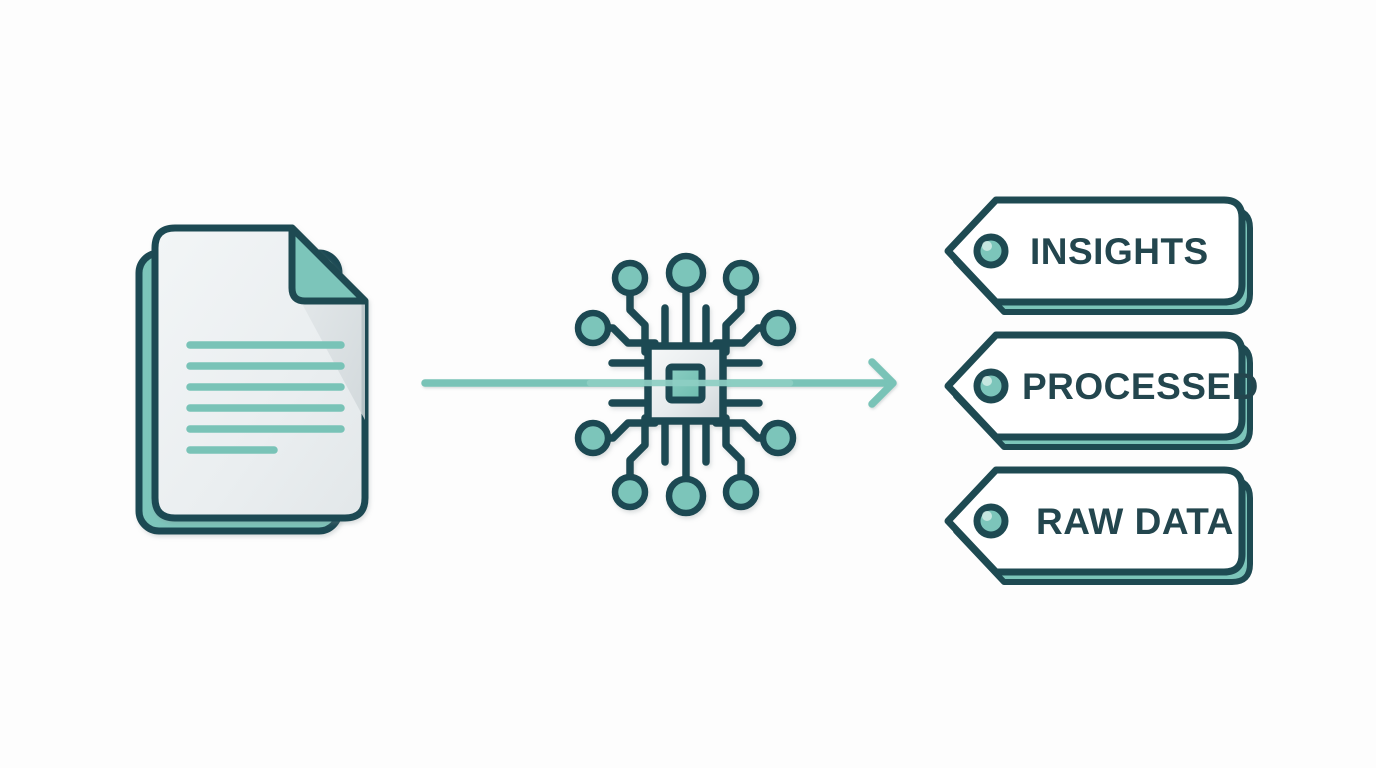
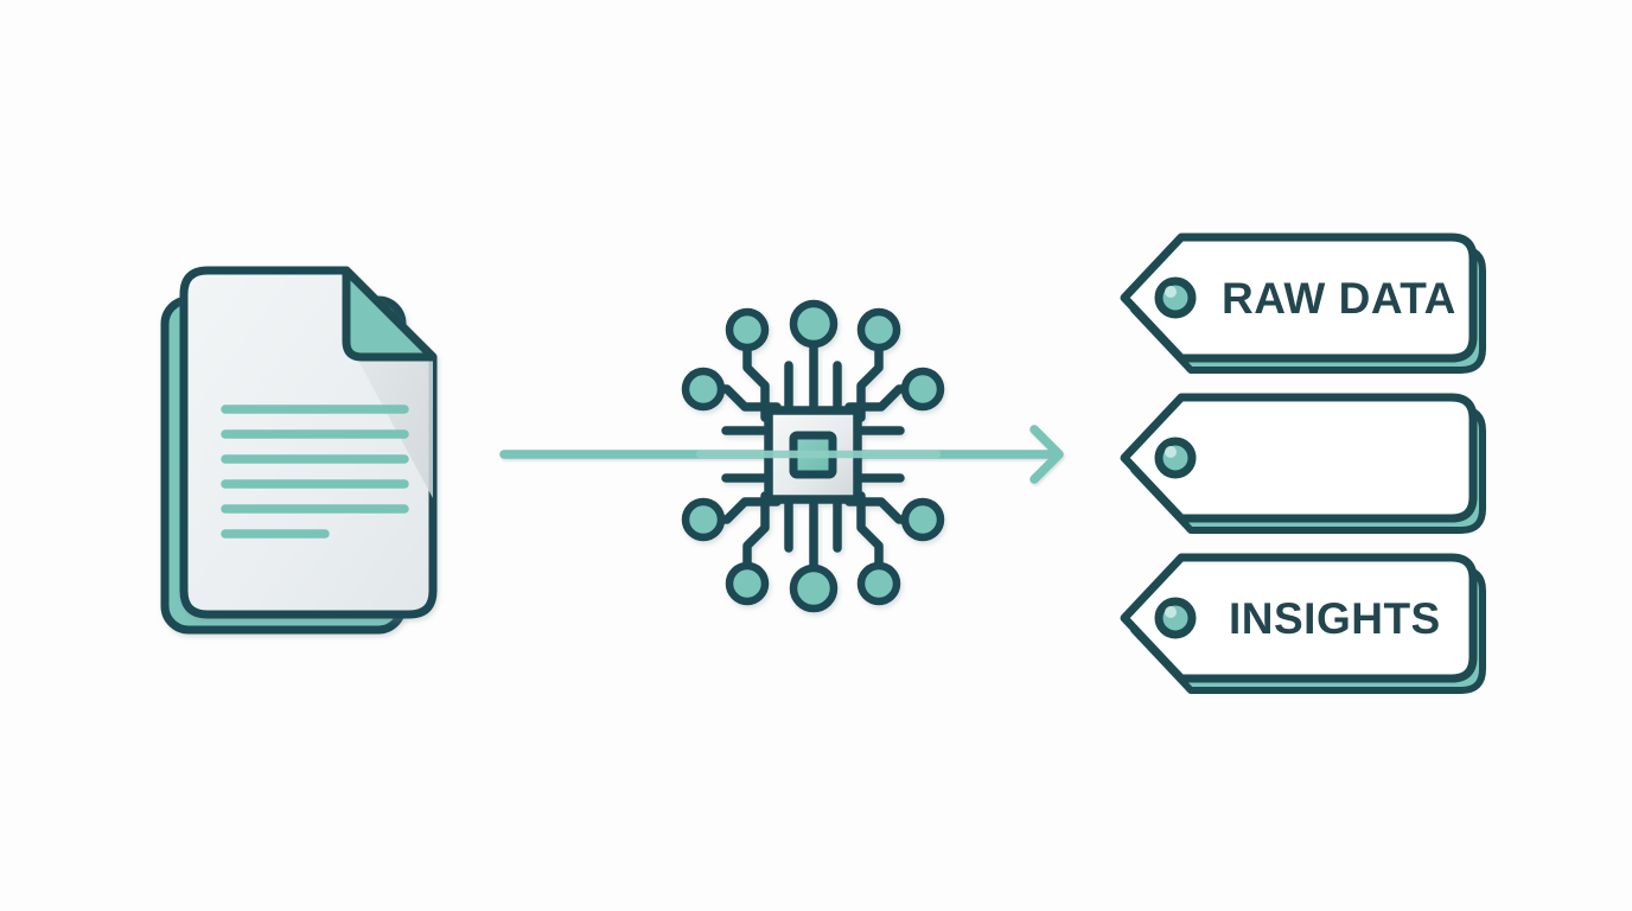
- INSIGHTS
+ RAW DATA
- PROCESSED
- RAW DATA
+ INSIGHTS
